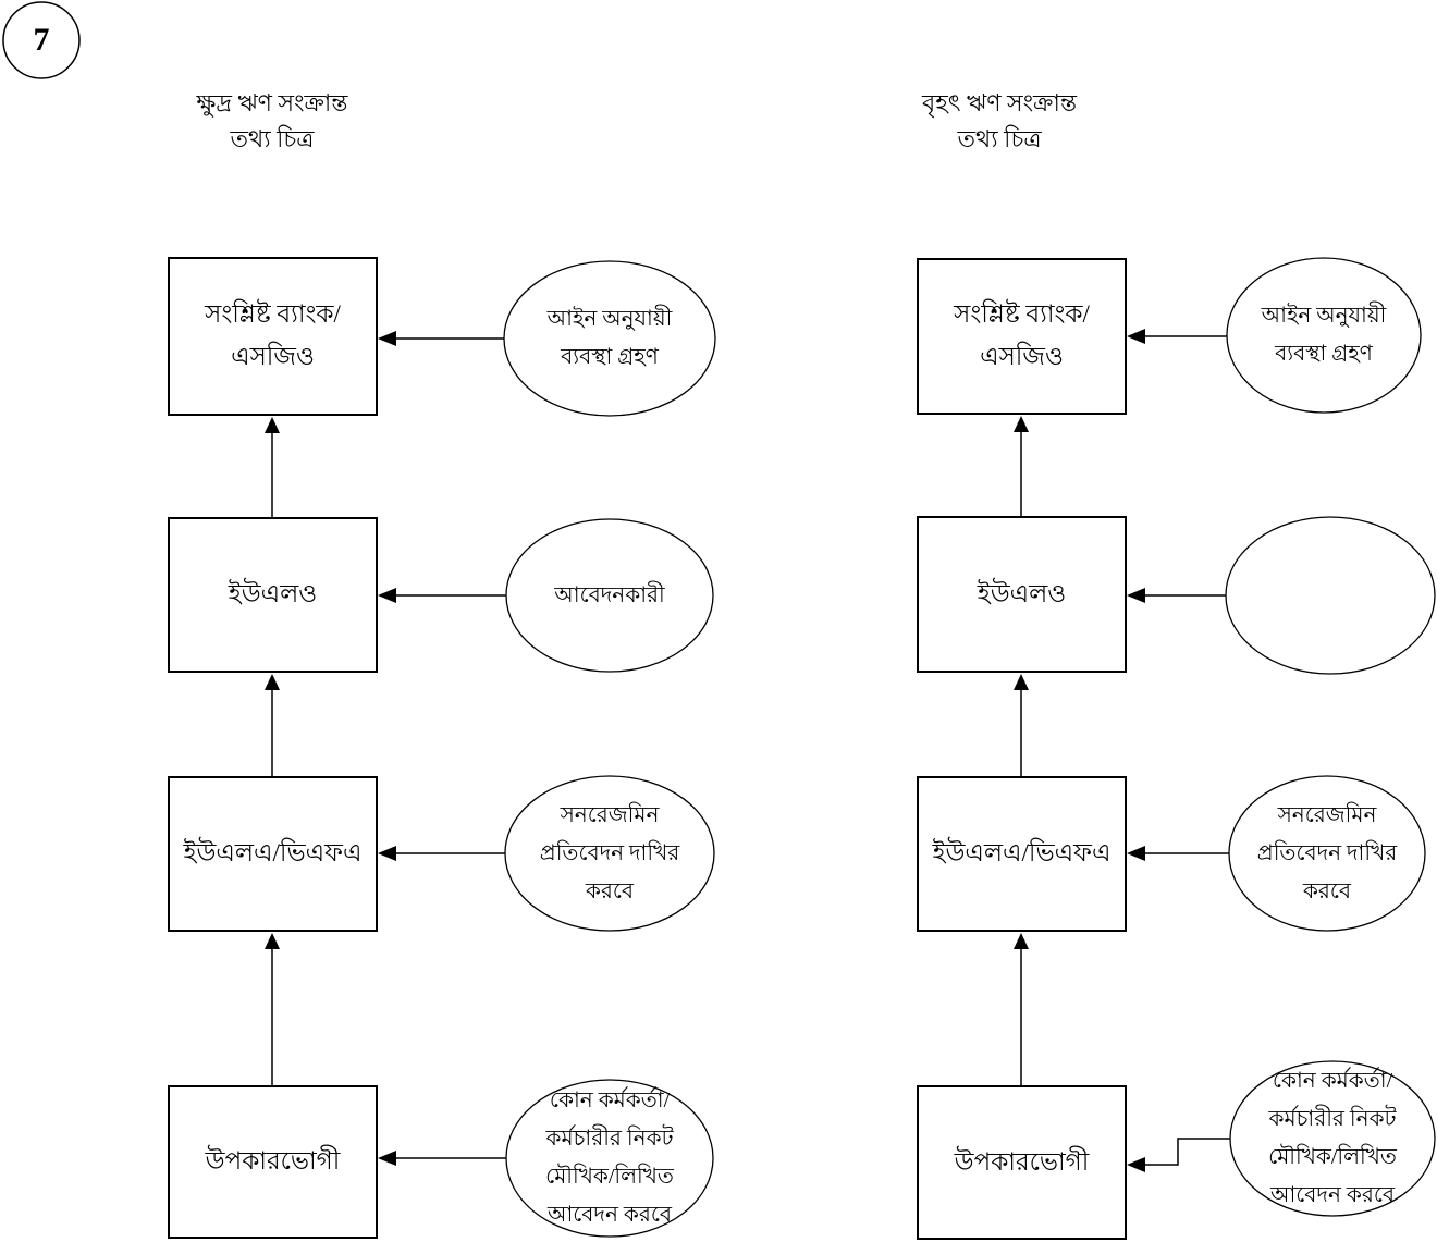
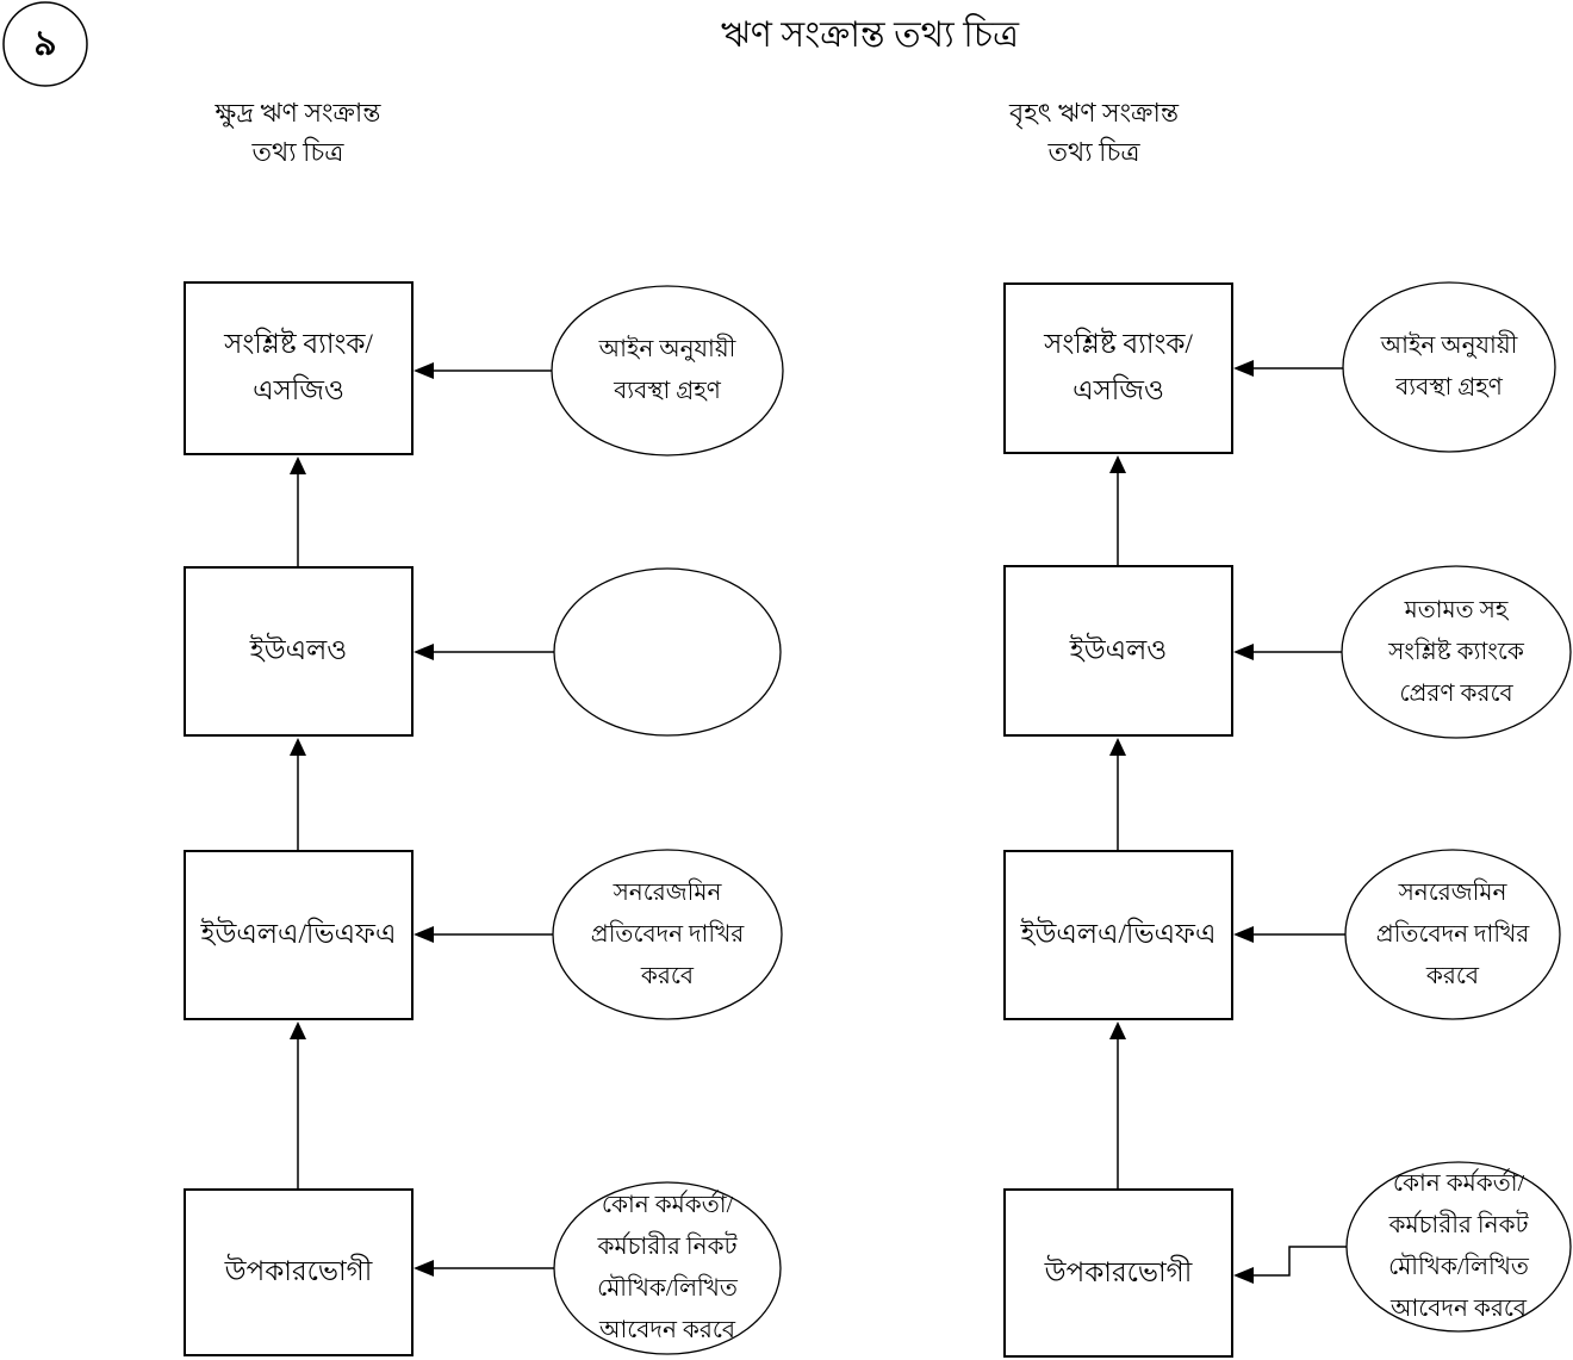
- 7
+ ৯
+ ঋণ সংক্রান্ত তথ্য চিত্র
  ক্ষুদ্র ঋণ সংক্রান্ত
  তথ্য চিত্র
  বৃহৎ ঋণ সংক্রান্ত
  তথ্য চিত্র
  সংশ্লিষ্ট ব্যাংক/এসজিও
  ইউএলও
  ইউএলএ/ভিএফএ
  উপকারভোগী
  সংশ্লিষ্ট ব্যাংক/এসজিও
  ইউএলও
  ইউএলএ/ভিএফএ
  উপকারভোগী
  আইন অনুযায়ী
  ব্যবস্থা গ্রহণ
- আবেদনকারী
  সনরেজমিন
  প্রতিবেদন দাখির
  করবে
  কোন কর্মকর্তা/
  কর্মচারীর নিকট
  মৌখিক/লিখিত
  আবেদন করবে
  আইন অনুযায়ী
  ব্যবস্থা গ্রহণ
+ মতামত সহ
+ সংশ্লিষ্ট ক্যাংকে
+ প্রেরণ করবে
  সনরেজমিন
  প্রতিবেদন দাখির
  করবে
  কোন কর্মকর্তা/
  কর্মচারীর নিকট
  মৌখিক/লিখিত
  আবেদন করবে
